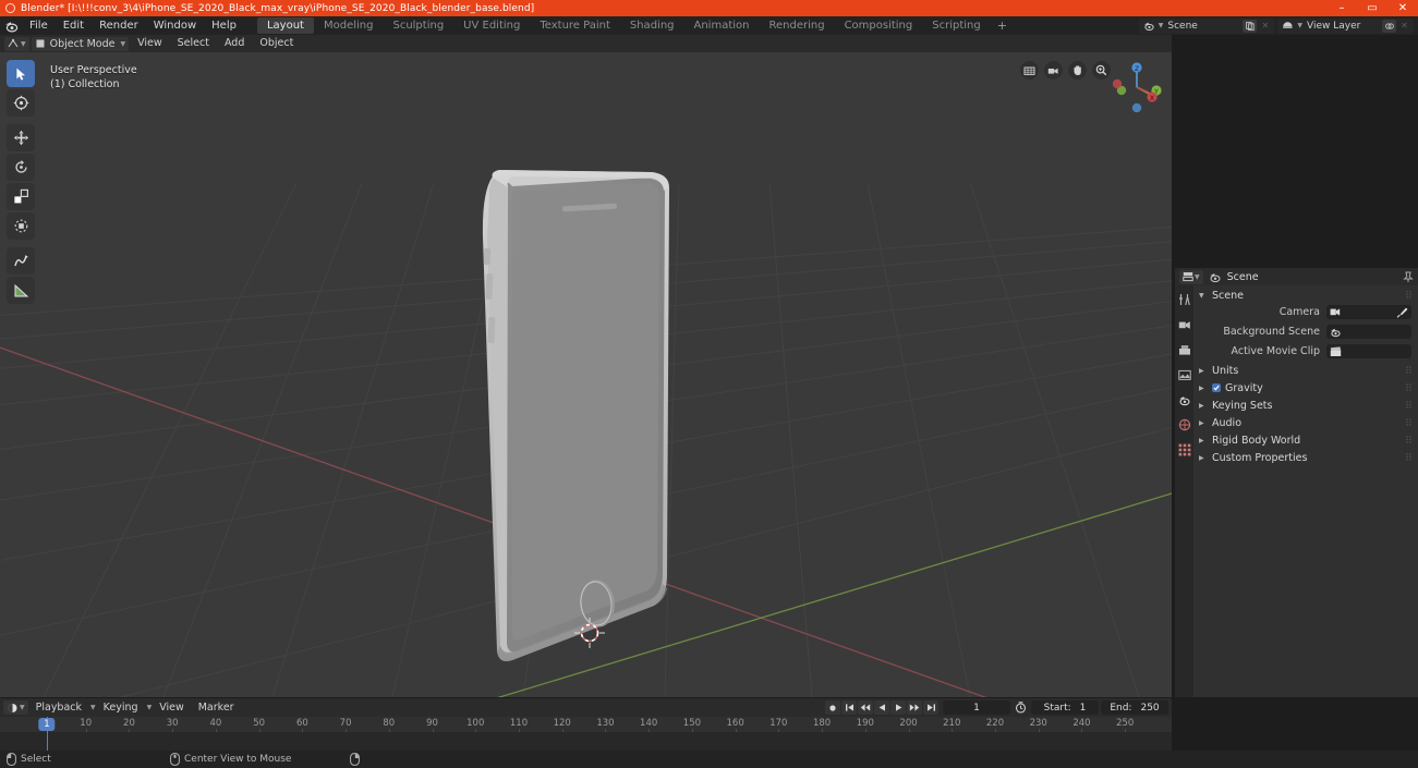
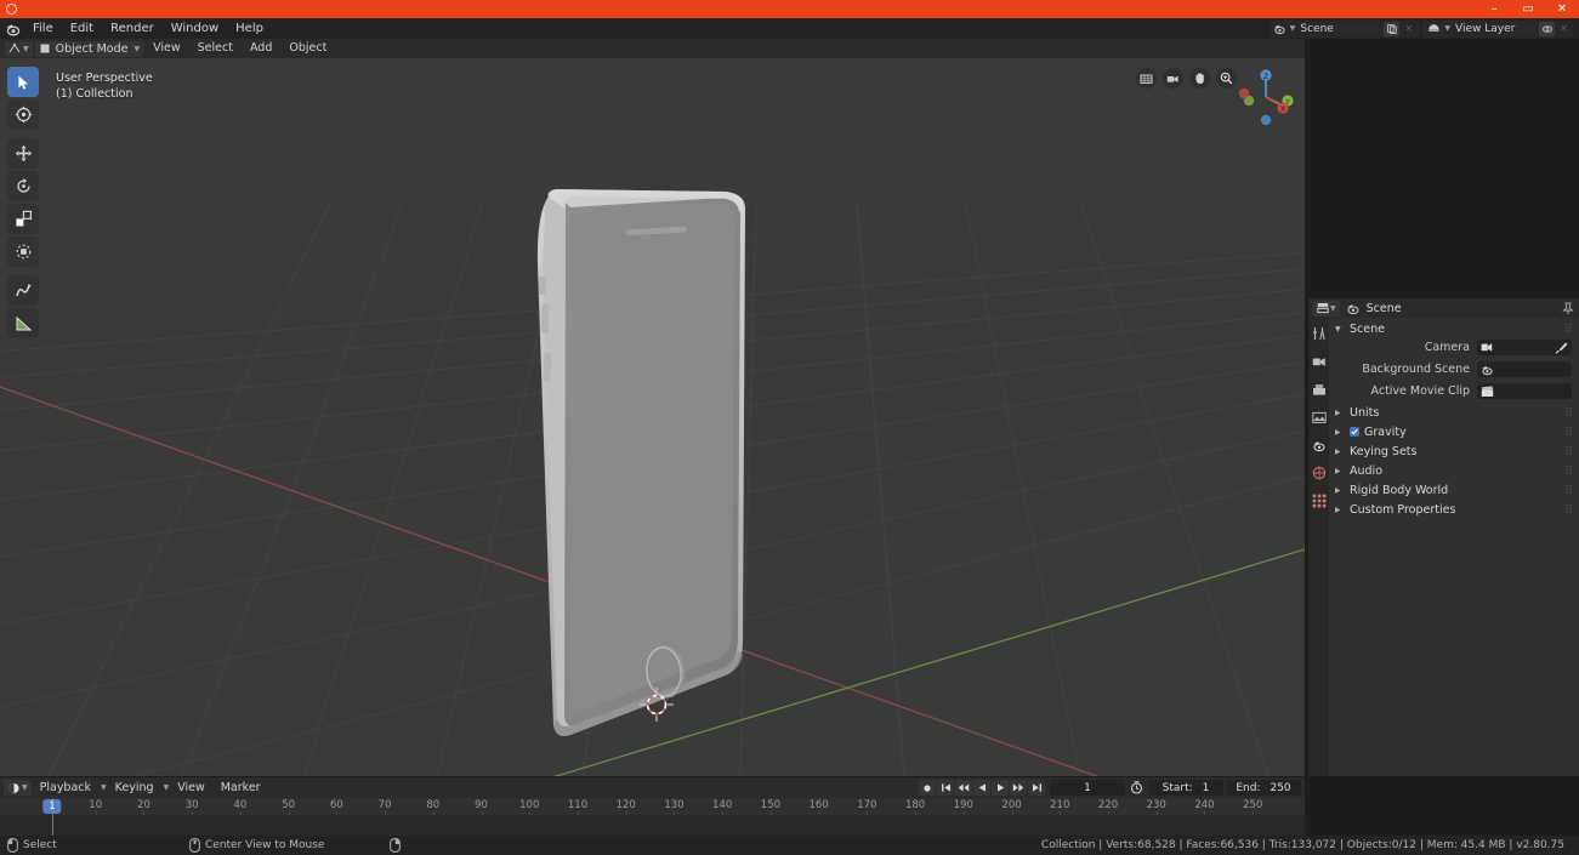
- Blender* [I:\!!!conv_3\4\iPhone_SE_2020_Black_max_vray\iPhone_SE_2020_Black_blender_base.blend]
  –
  ▭
  ✕
  File
  Edit
  Render
  Window
  Help
- Layout
- Modeling
- Sculpting
- UV Editing
- Texture Paint
- Shading
- Animation
- Rendering
- Compositing
- Scripting
- +
  Scene
  ✕
  View Layer
  ✕
  Object Mode
  View
  Select
  Add
  Object
  User Perspective
  (1) Collection
  Scene
  Scene
  Camera
  Background Scene
  Active Movie Clip
  Units
  Gravity
  Keying Sets
  Audio
  Rigid Body World
  Custom Properties
  Playback
  Keying
  View
  Marker
  1
  Start:
  1
  End:
  250
  10
  20
  30
  40
  50
  60
  70
  80
  90
  100
  110
  120
  130
  140
  150
  160
  170
  180
  190
  200
  210
  220
  230
  240
  250
  1
  Select
  Center View to Mouse
+ Collection | Verts:68,528 | Faces:66,536 | Tris:133,072 | Objects:0/12 | Mem: 45.4 MB | v2.80.75
